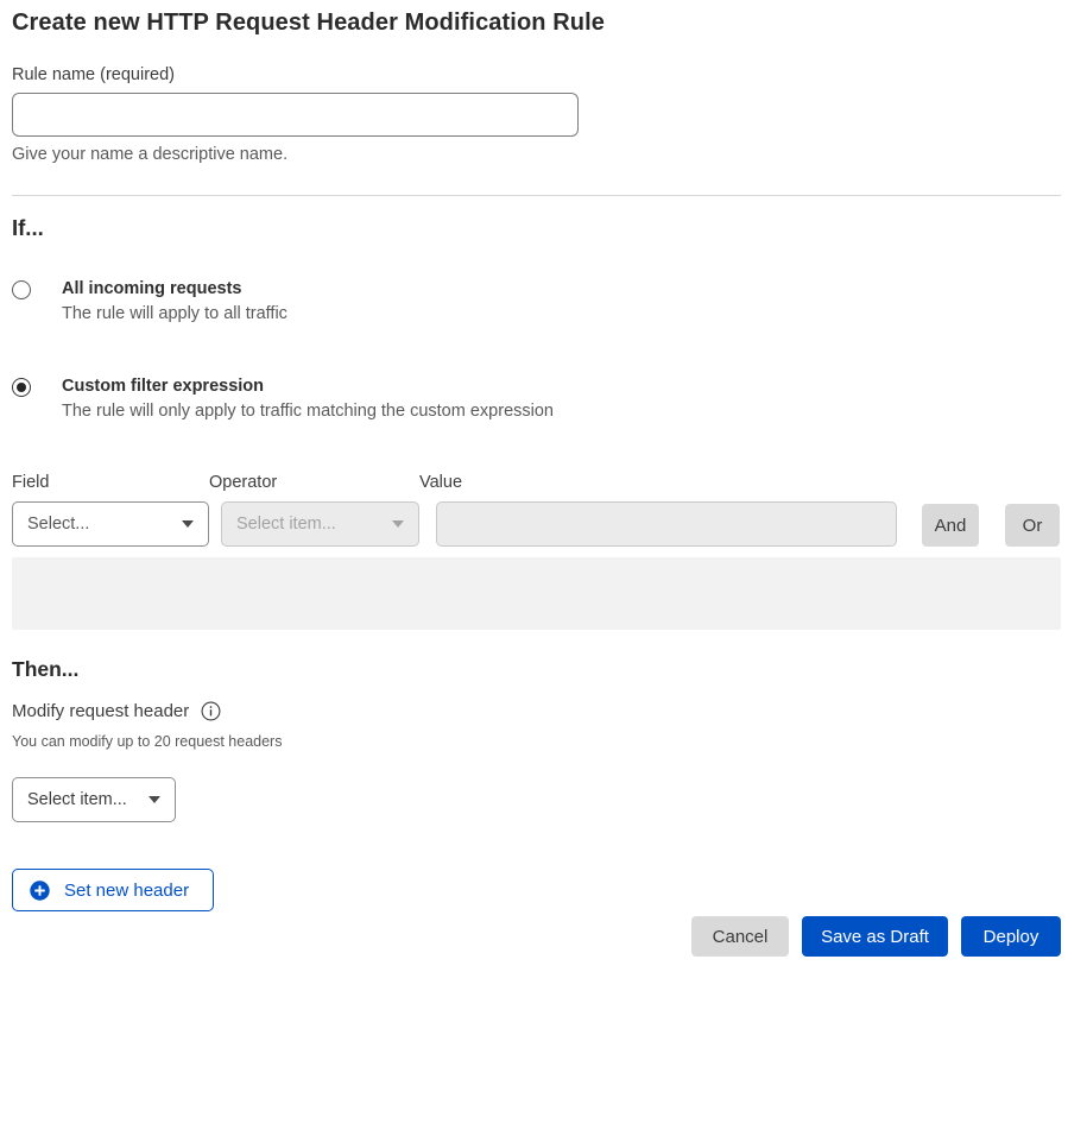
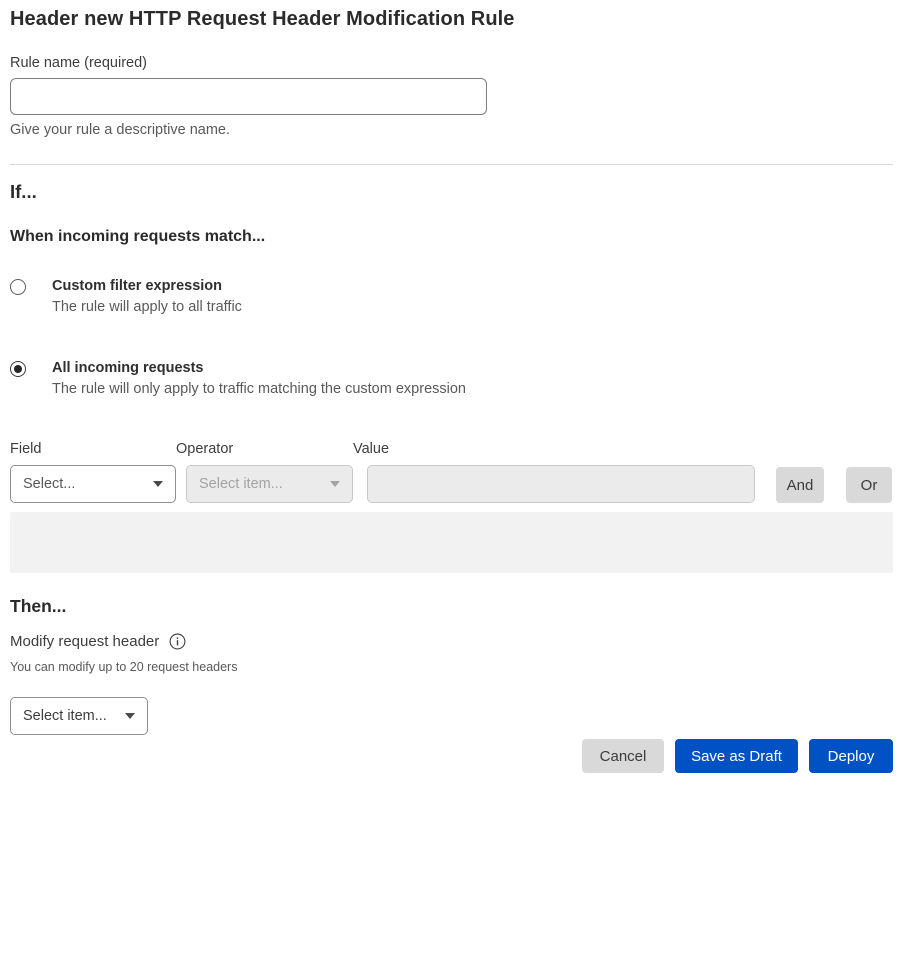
- Create new HTTP Request Header Modification Rule
+ Header new HTTP Request Header Modification Rule
  Rule name (required)
- Give your name a descriptive name.
+ Give your rule a descriptive name.
  If...
+ When incoming requests match...
- All incoming requests
+ Custom filter expression
  The rule will apply to all traffic
- Custom filter expression
+ All incoming requests
  The rule will only apply to traffic matching the custom expression
  Field
  Select...
  Operator
  Select item...
  Value
  And
  Or
  Then...
  Modify request header
  You can modify up to 20 request headers
  Select item...
- Set new header
  Cancel
  Save as Draft
  Deploy
